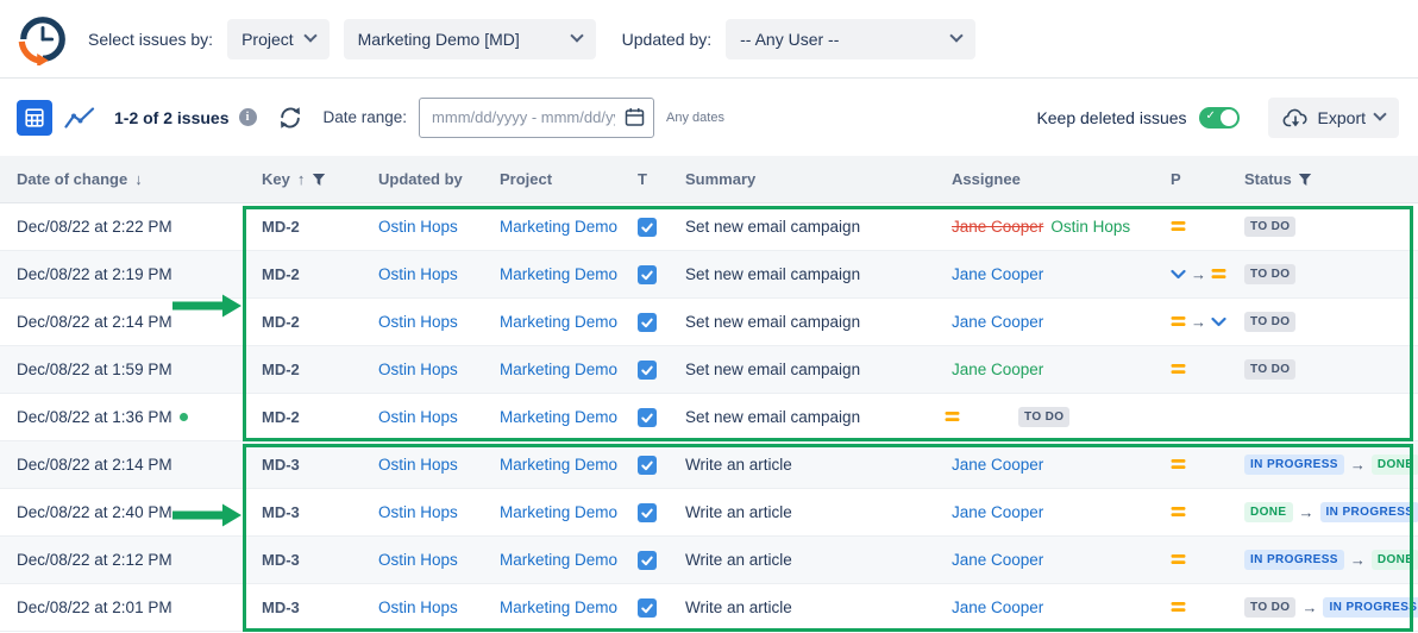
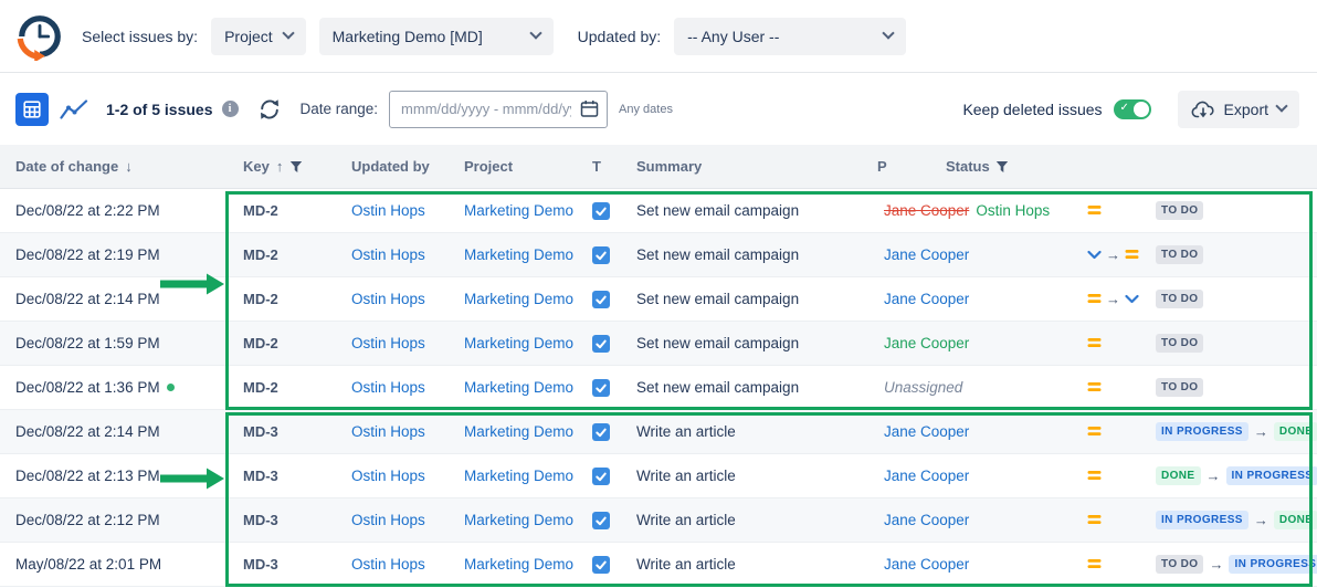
  Select issues by:
  Project
  Marketing Demo [MD]
  Updated by:
  -- Any User --
- 1-2 of 2 issues
+ 1-2 of 5 issues
  i
  Date range:
  mmm/dd/yyyy - mmm/dd/y
  Any dates
  Keep deleted issues
  Export
  Date of change
  ↓
  Key
  ↑
  Updated by
  Project
  T
  Summary
- Assignee
  P
  Status
  Dec/08/22 at 2:22 PM
  MD-2
  Ostin Hops
  Marketing Demo
  Set new email campaign
  Jane Cooper
  Ostin Hops
  TO DO
  Dec/08/22 at 2:19 PM
  MD-2
  Ostin Hops
  Marketing Demo
  Set new email campaign
  Jane Cooper
  →
  TO DO
  Dec/08/22 at 2:14 PM
  MD-2
  Ostin Hops
  Marketing Demo
  Set new email campaign
  Jane Cooper
  →
  TO DO
  Dec/08/22 at 1:59 PM
  MD-2
  Ostin Hops
  Marketing Demo
  Set new email campaign
  Jane Cooper
  TO DO
  Dec/08/22 at 1:36 PM
  MD-2
  Ostin Hops
  Marketing Demo
  Set new email campaign
+ Unassigned
  TO DO
  Dec/08/22 at 2:14 PM
  MD-3
  Ostin Hops
  Marketing Demo
  Write an article
  Jane Cooper
  IN PROGRESS
  →
  DONE
- Dec/08/22 at 2:40 PM
+ Dec/08/22 at 2:13 PM
  MD-3
  Ostin Hops
  Marketing Demo
  Write an article
  Jane Cooper
  DONE
  →
  IN PROGRESS
  Dec/08/22 at 2:12 PM
  MD-3
  Ostin Hops
  Marketing Demo
  Write an article
  Jane Cooper
  IN PROGRESS
  →
  DONE
- Dec/08/22 at 2:01 PM
+ May/08/22 at 2:01 PM
  MD-3
  Ostin Hops
  Marketing Demo
  Write an article
  Jane Cooper
  TO DO
  →
  IN PROGRESS
